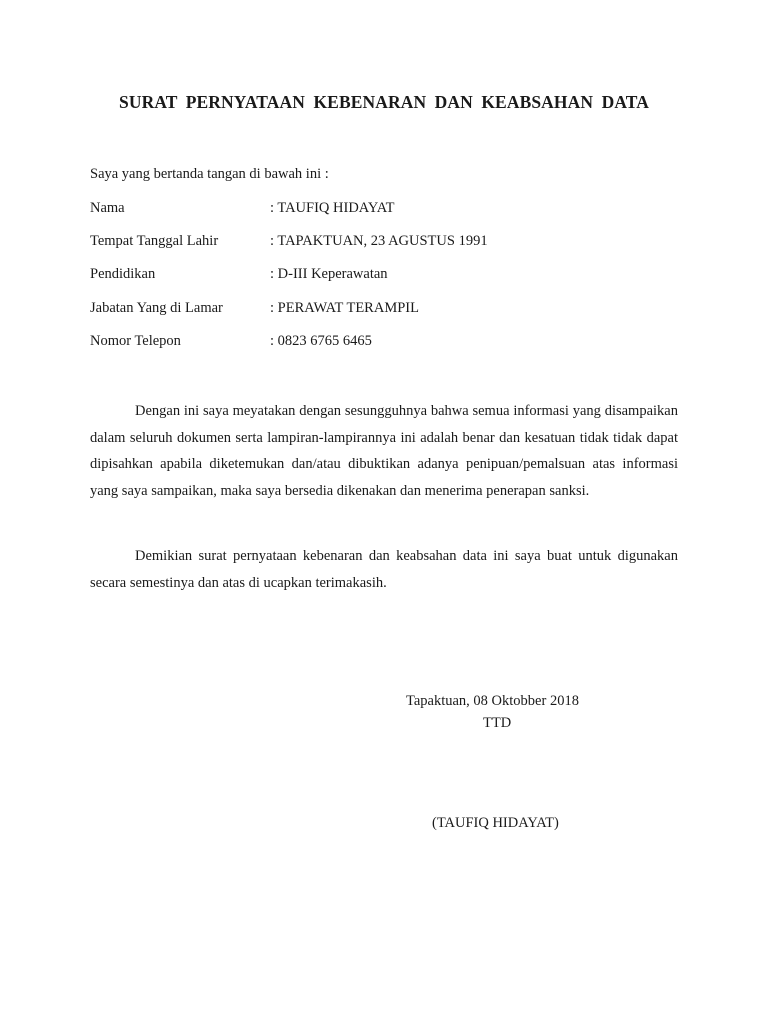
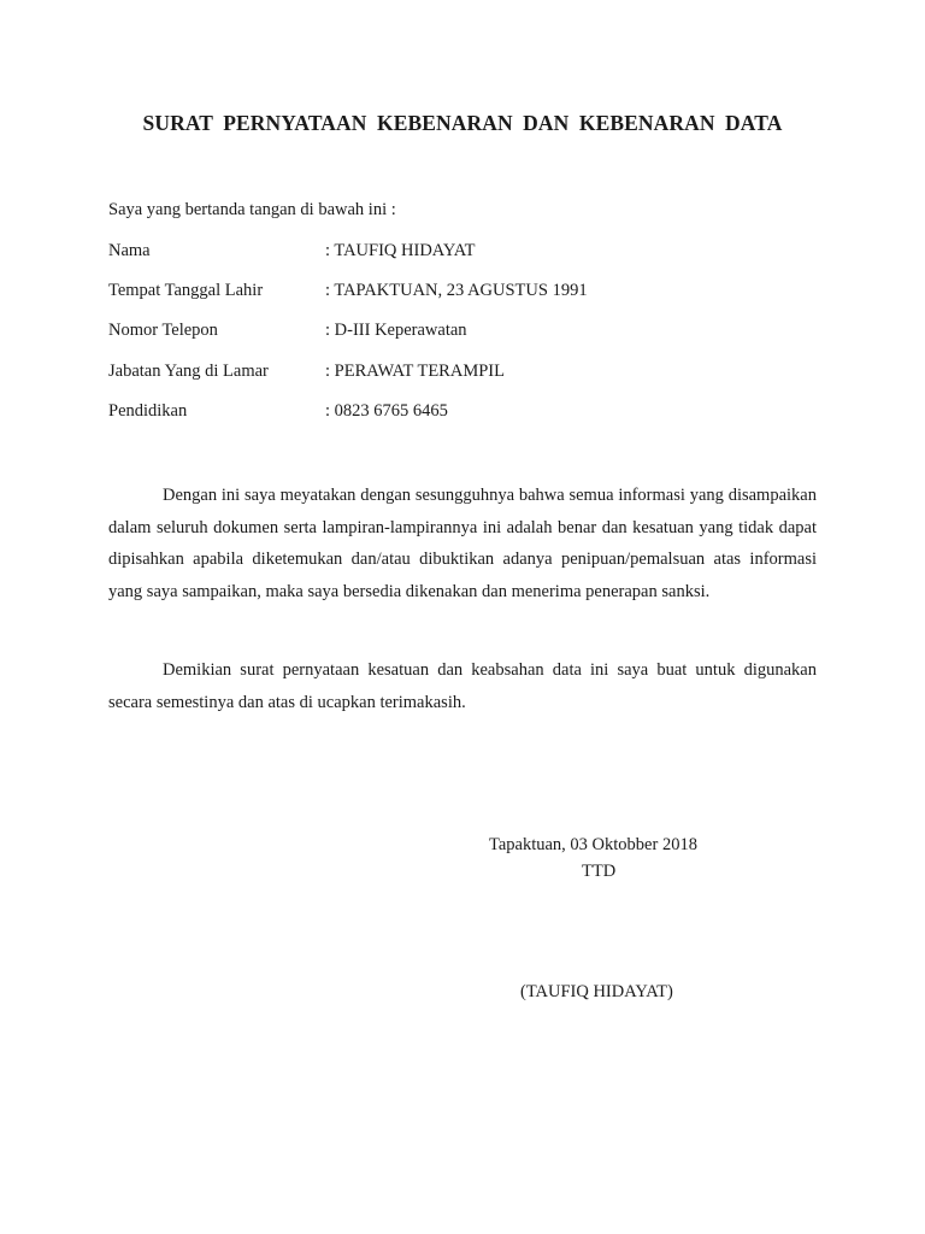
- SURAT PERNYATAAN KEBENARAN DAN KEABSAHAN DATA
+ SURAT PERNYATAAN KEBENARAN DAN KEBENARAN DATA
  Saya yang bertanda tangan di bawah ini :
  Nama
  : TAUFIQ HIDAYAT
  Tempat Tanggal Lahir
  : TAPAKTUAN, 23 AGUSTUS 1991
- Pendidikan
+ Nomor Telepon
  : D-III Keperawatan
  Jabatan Yang di Lamar
  : PERAWAT TERAMPIL
- Nomor Telepon
+ Pendidikan
  : 0823 6765 6465
- Dengan ini saya meyatakan dengan sesungguhnya bahwa semua informasi yang disampaikan dalam seluruh dokumen serta lampiran-lampirannya ini adalah benar dan kesatuan tidak tidak dapat dipisahkan apabila diketemukan dan/atau dibuktikan adanya penipuan/pemalsuan atas informasi yang saya sampaikan, maka saya bersedia dikenakan dan menerima penerapan sanksi.
+ Dengan ini saya meyatakan dengan sesungguhnya bahwa semua informasi yang disampaikan dalam seluruh dokumen serta lampiran-lampirannya ini adalah benar dan kesatuan yang tidak dapat dipisahkan apabila diketemukan dan/atau dibuktikan adanya penipuan/pemalsuan atas informasi yang saya sampaikan, maka saya bersedia dikenakan dan menerima penerapan sanksi.
- Demikian surat pernyataan kebenaran dan keabsahan data ini saya buat untuk digunakan secara semestinya dan atas di ucapkan terimakasih.
+ Demikian surat pernyataan kesatuan dan keabsahan data ini saya buat untuk digunakan secara semestinya dan atas di ucapkan terimakasih.
- Tapaktuan, 08 Oktobber 2018
+ Tapaktuan, 03 Oktobber 2018
  TTD
  (TAUFIQ HIDAYAT)
